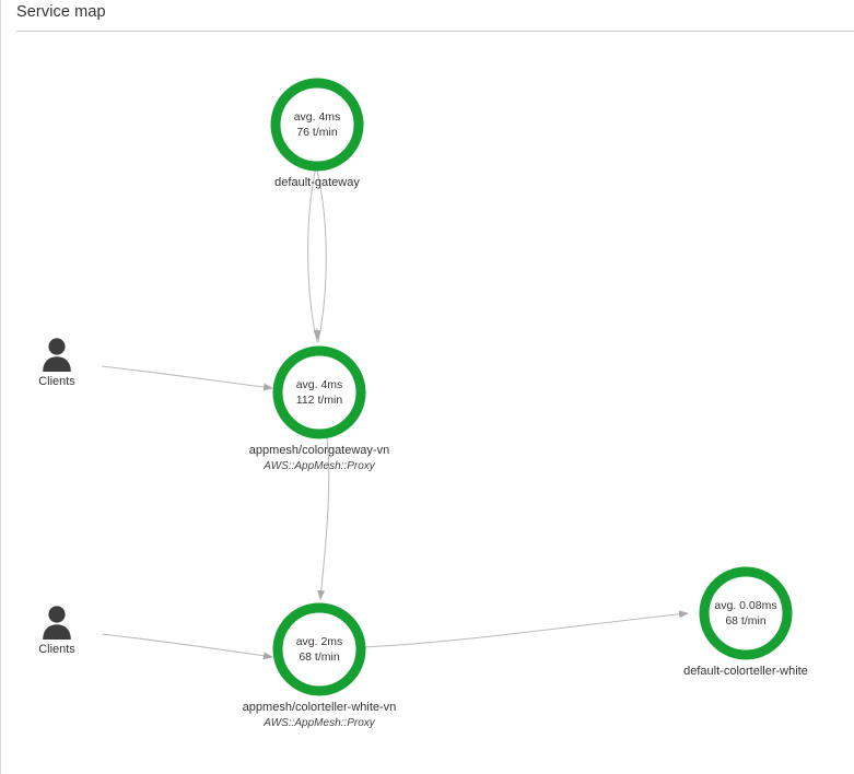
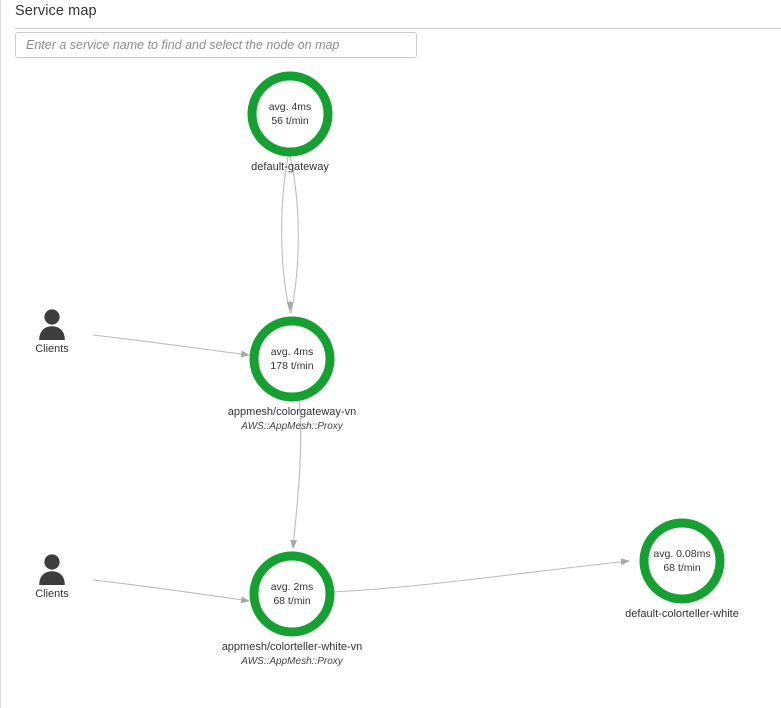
  Service map
+ Enter a service name to find and select the node on map
  Clients
  Clients
  avg. 4ms
- 76 t/min
+ 56 t/min
  default-gateway
  avg. 4ms
- 112 t/min
+ 178 t/min
  appmesh/colorgateway-vn
  AWS::AppMesh::Proxy
  avg. 2ms
  68 t/min
  appmesh/colorteller-white-vn
  AWS::AppMesh::Proxy
  avg. 0.08ms
  68 t/min
  default-colorteller-white
